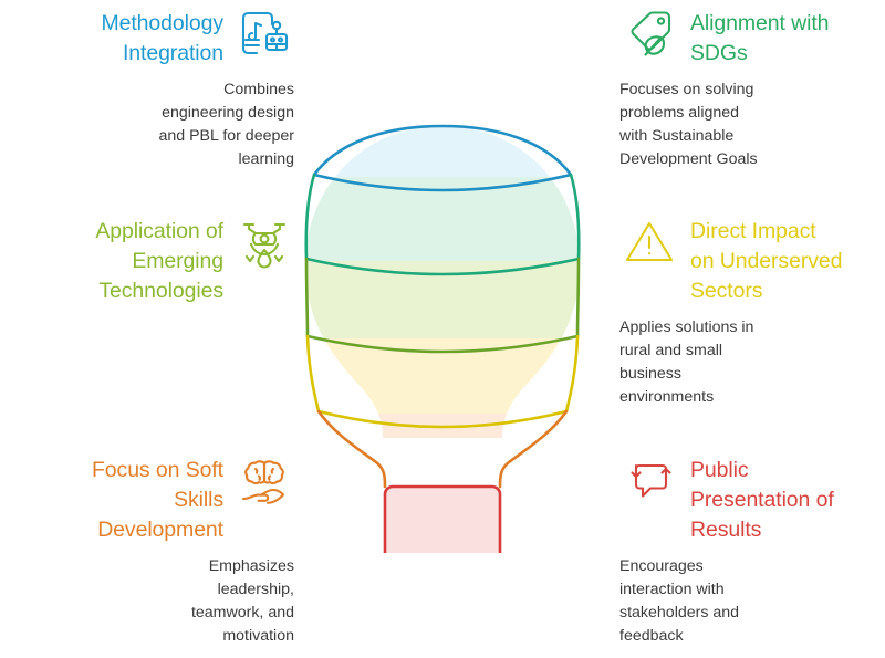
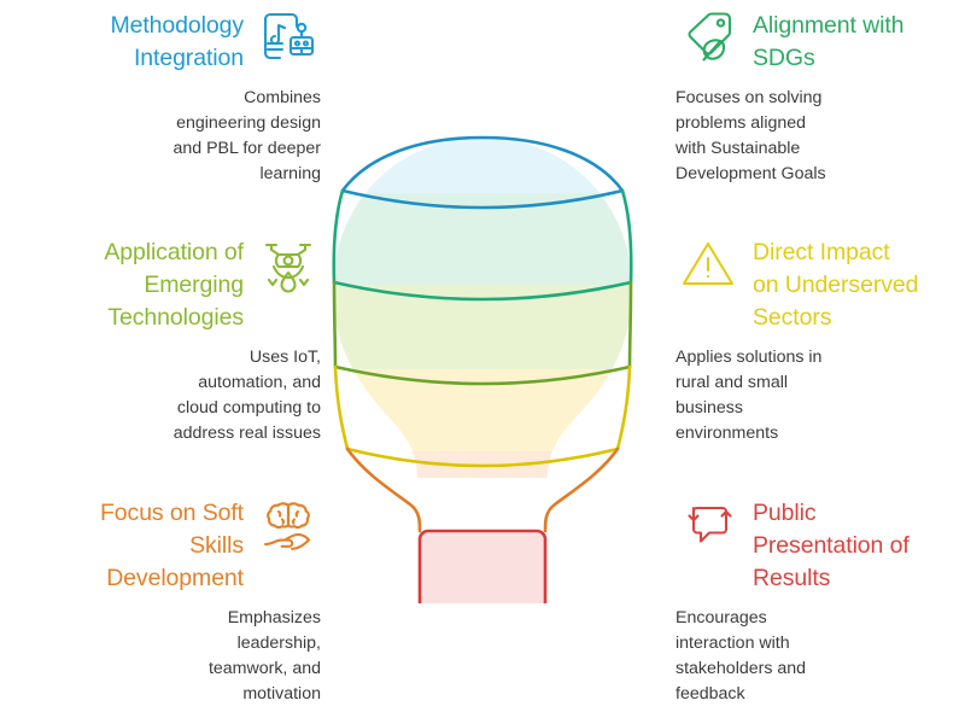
  Methodology
  Integration
  Combines
  engineering design
  and PBL for deeper
  learning
  Application of
  Emerging
  Technologies
+ Uses IoT,
+ automation, and
+ cloud computing to
+ address real issues
  Focus on Soft
  Skills
  Development
  Emphasizes
  leadership,
  teamwork, and
  motivation
  Alignment with
  SDGs
  Focuses on solving
  problems aligned
  with Sustainable
  Development Goals
  Direct Impact
  on Underserved
  Sectors
  Applies solutions in
  rural and small
  business
  environments
  Public
  Presentation of
  Results
  Encourages
  interaction with
  stakeholders and
  feedback
